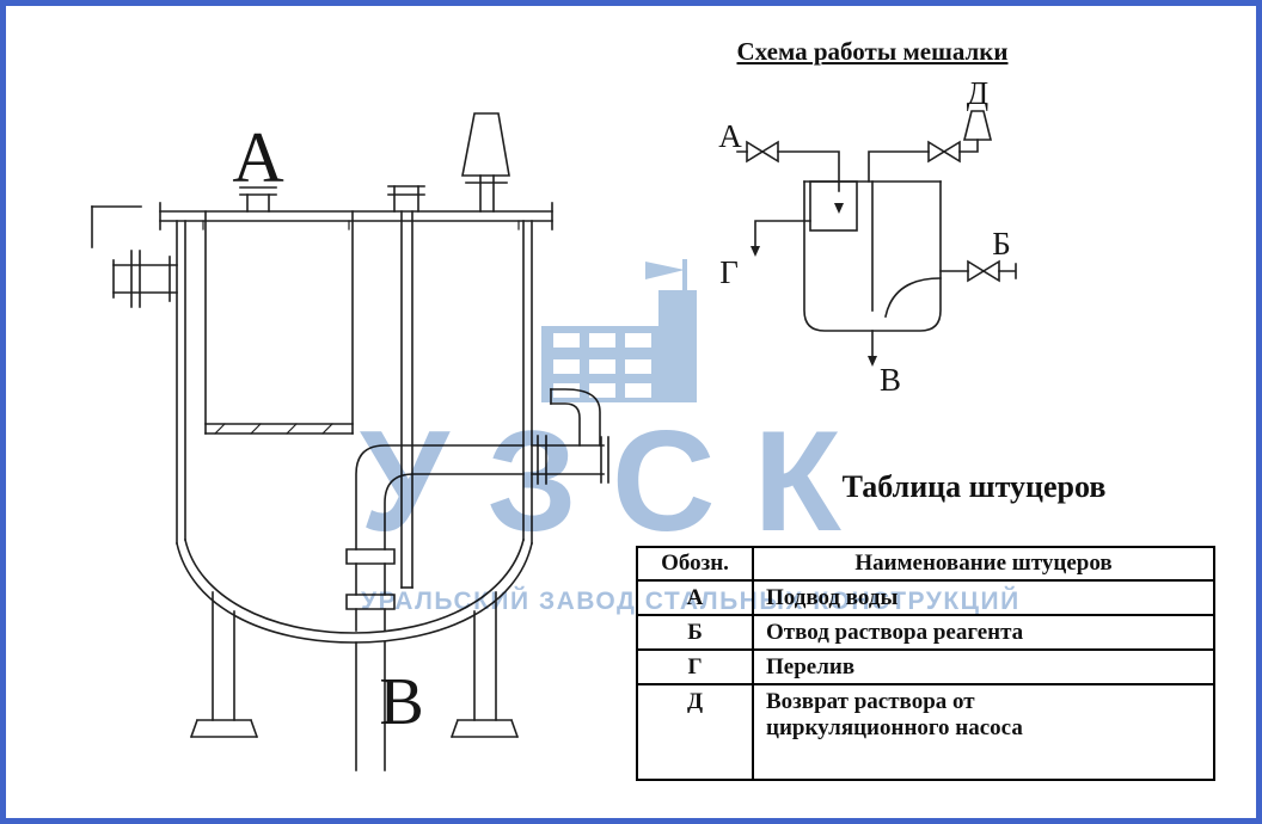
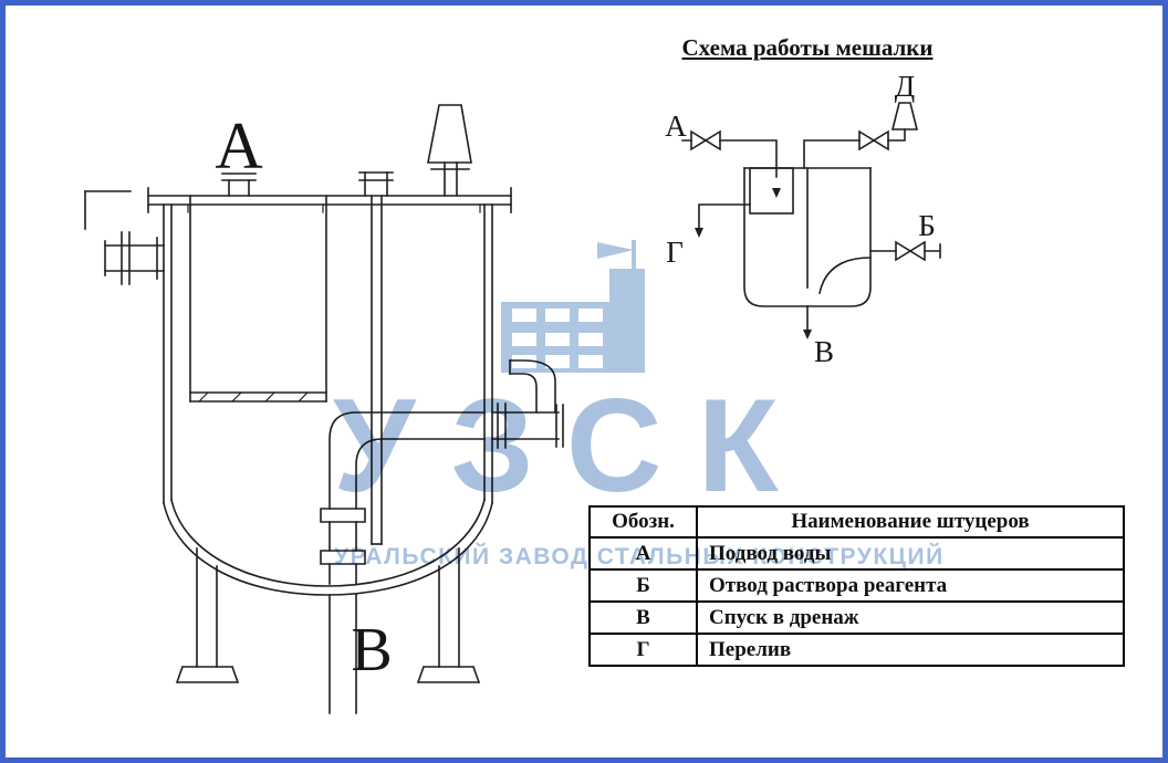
  А
  В
  Схема работы мешалки
  А
  Г
  Б
  В
  Д
- Таблица штуцеров
  Обозн.	Наименование штуцеров
  А	Подвод воды
  Б	Отвод раствора реагента
+ В	Спуск в дренаж
  Г	Перелив
- Д	Возврат раствора от циркуляционного насоса
  УЗСК
  УРАЛЬСКИЙ ЗАВОД СТАЛЬНЫХ КОНСТРУКЦИЙ
